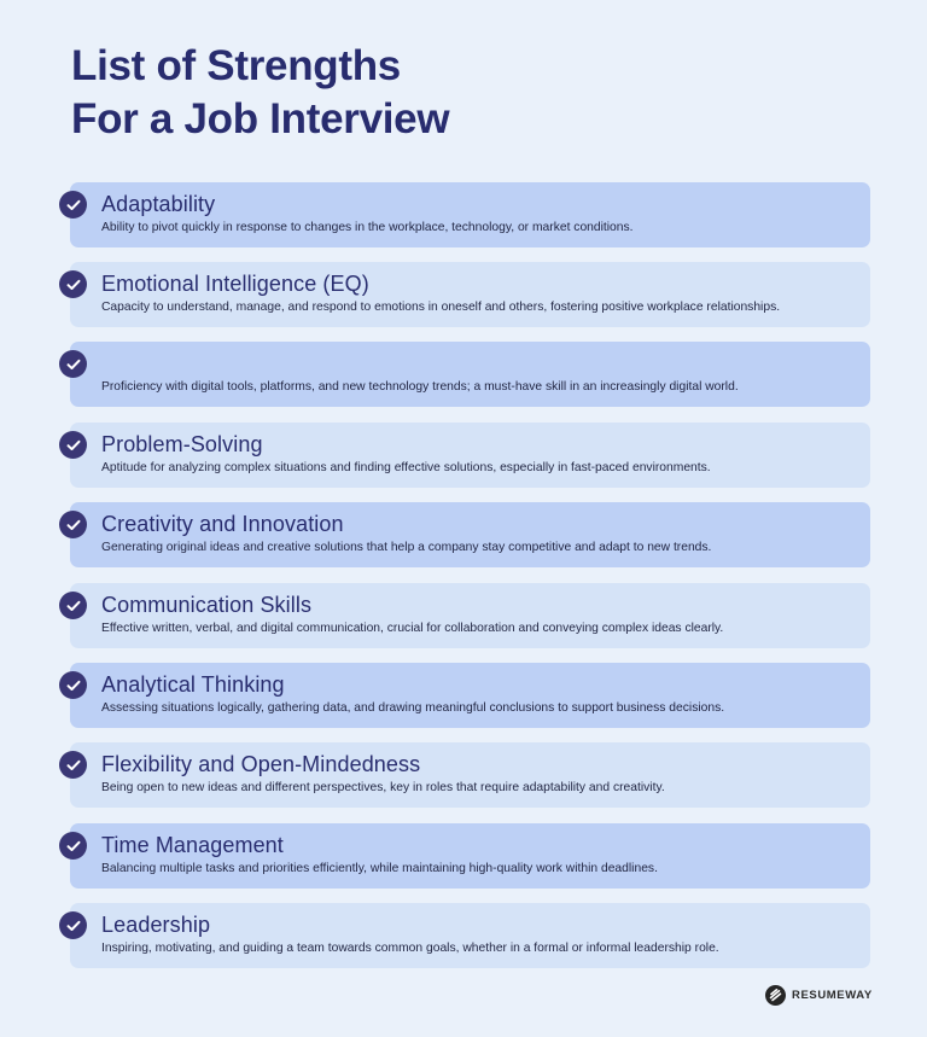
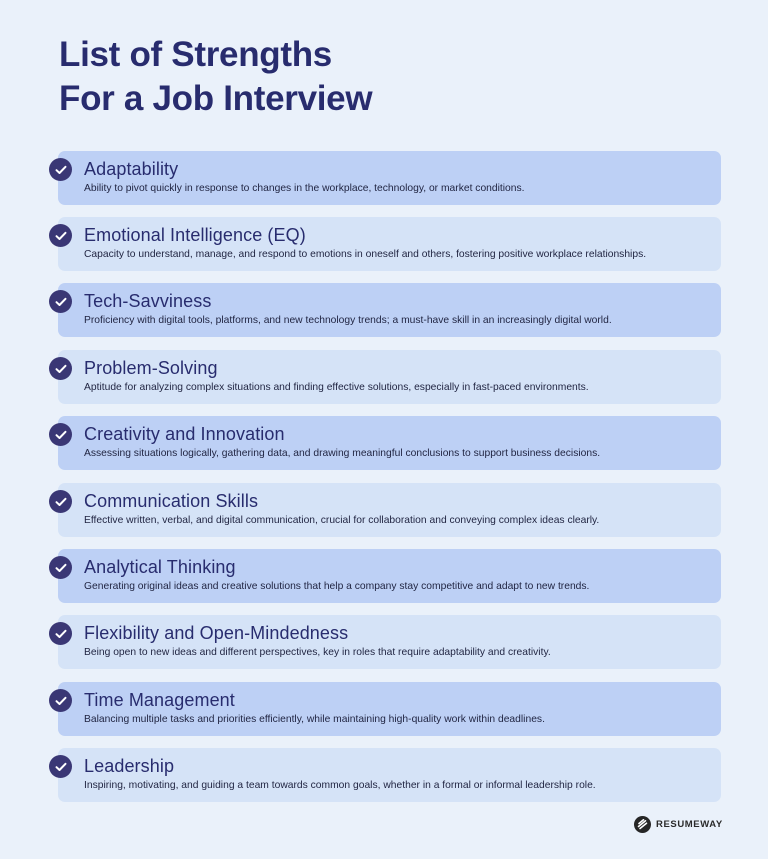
  List of Strengths
  For a Job Interview
  Adaptability
  Ability to pivot quickly in response to changes in the workplace, technology, or market conditions.
  Emotional Intelligence (EQ)
  Capacity to understand, manage, and respond to emotions in oneself and others, fostering positive workplace relationships.
+ Tech-Savviness
  Proficiency with digital tools, platforms, and new technology trends; a must-have skill in an increasingly digital world.
  Problem-Solving
  Aptitude for analyzing complex situations and finding effective solutions, especially in fast-paced environments.
  Creativity and Innovation
- Generating original ideas and creative solutions that help a company stay competitive and adapt to new trends.
+ Assessing situations logically, gathering data, and drawing meaningful conclusions to support business decisions.
  Communication Skills
  Effective written, verbal, and digital communication, crucial for collaboration and conveying complex ideas clearly.
  Analytical Thinking
- Assessing situations logically, gathering data, and drawing meaningful conclusions to support business decisions.
+ Generating original ideas and creative solutions that help a company stay competitive and adapt to new trends.
  Flexibility and Open-Mindedness
  Being open to new ideas and different perspectives, key in roles that require adaptability and creativity.
  Time Management
  Balancing multiple tasks and priorities efficiently, while maintaining high-quality work within deadlines.
  Leadership
  Inspiring, motivating, and guiding a team towards common goals, whether in a formal or informal leadership role.
  RESUMEWAY
